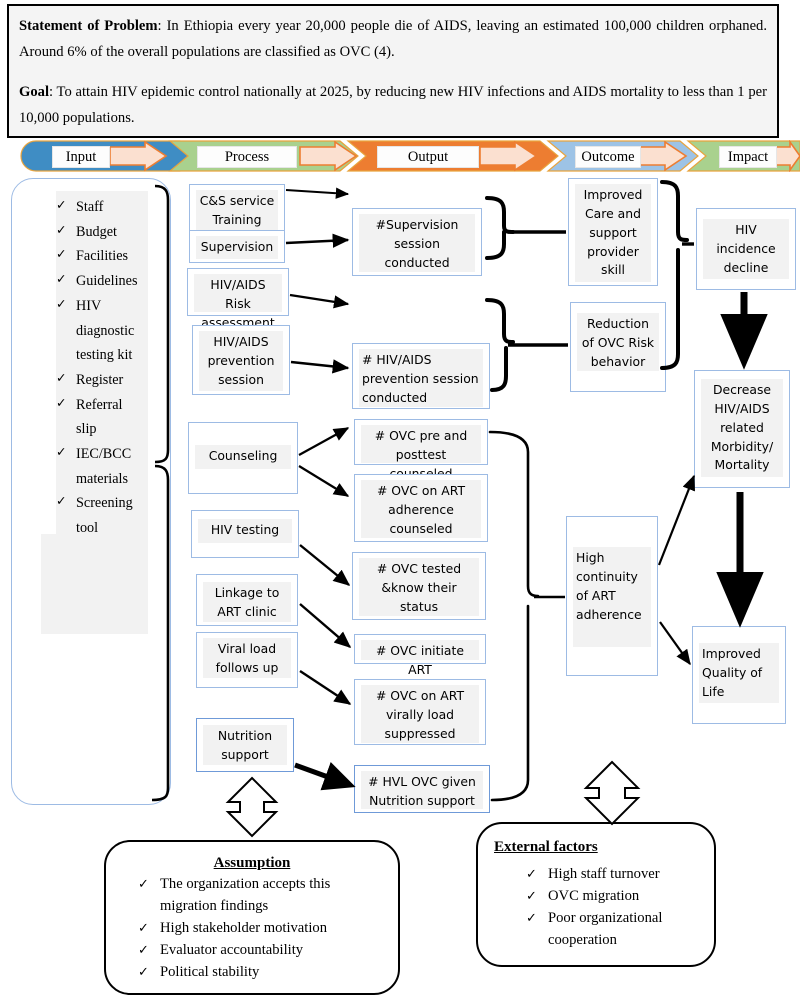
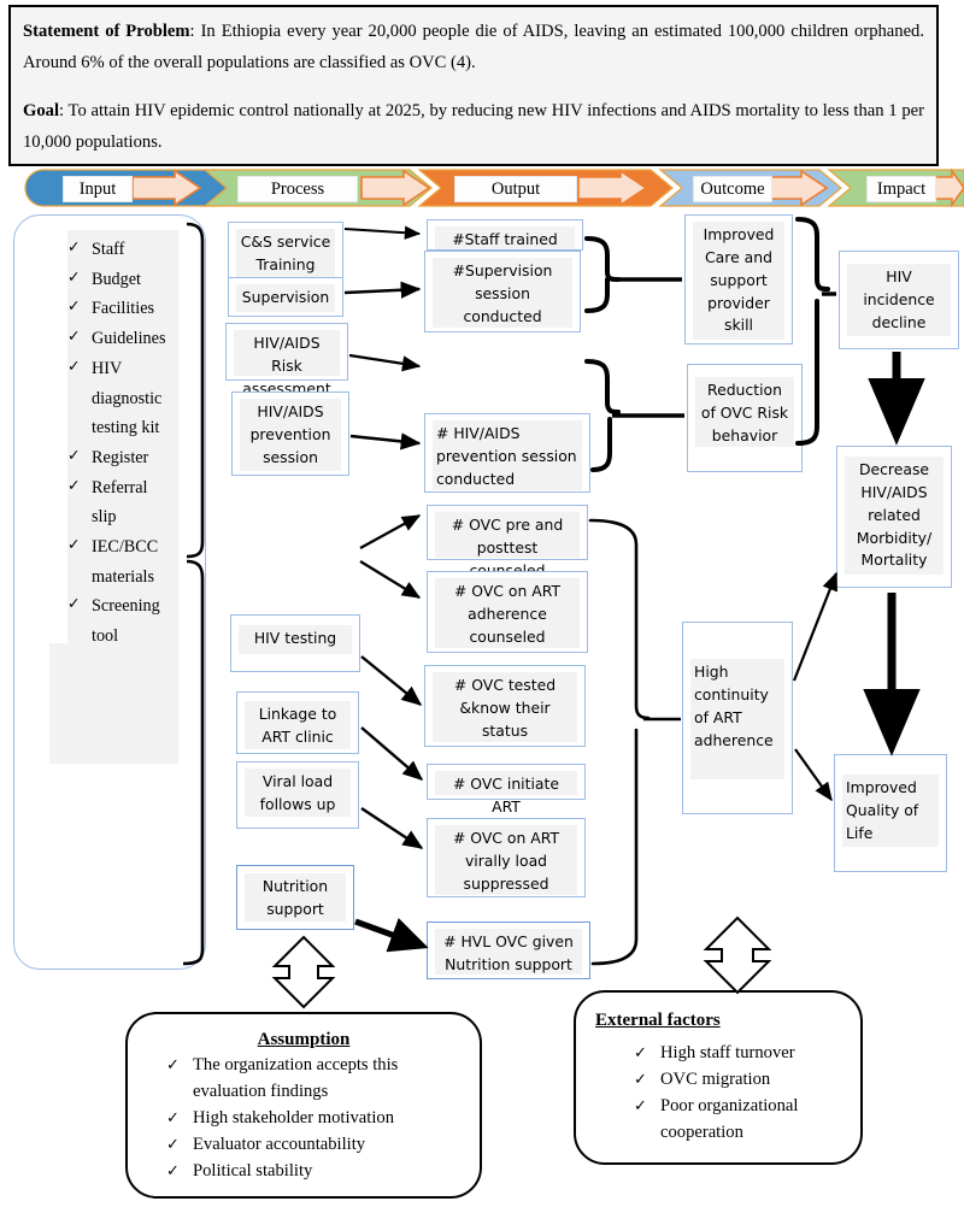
  Statement of Problem: In Ethiopia every year 20,000 people die of AIDS, leaving an estimated 100,000 children orphaned. Around 6% of the overall populations are classified as OVC (4).
  Goal: To attain HIV epidemic control nationally at 2025, by reducing new HIV infections and AIDS mortality to less than 1 per 10,000 populations.
  Input
  Process
  Output
  Outcome
  Impact
  ✓
  Staff
  ✓
  Budget
  ✓
  Facilities
  ✓
  Guidelines
  ✓
  HIV
  diagnostic
  testing kit
  ✓
  Register
  ✓
  Referral
  slip
  ✓
  IEC/BCC
  materials
  ✓
  Screening
  tool
  C&S service
  Supervision
  HIV/AIDS Risk
  assessment
  HIV/AIDS
  prevention
  session
- Counseling
  HIV testing
  Linkage to
  ART clinic
  Viral load
  follows up
  Nutrition
  support
+ #Staff trained
  #Supervision
  session
  conducted
  # HIV/AIDS
  prevention session
  conducted
  # OVC pre and
  # OVC on ART
  adherence
  counseled
  # OVC tested
  &know their
  status
  # OVC initiate ART
  # OVC on ART
  virally load
  suppressed
  # HVL OVC given
  Nutrition support
  Improved
  Care and
  support
  provider
  skill
  Reduction
  of OVC Risk
  behavior
  High
  continuity
  of ART
  adherence
  HIV
  incidence
  decline
  Decrease
  HIV/AIDS
  related
  Morbidity/
  Mortality
  Improved
  Quality of
  Life
  Assumption
  ✓
- The organization accepts this migration findings
+ The organization accepts this evaluation findings
  ✓
  High stakeholder motivation
  ✓
  Evaluator accountability
  ✓
  Political stability
  External factors
  ✓
  High staff turnover
  ✓
  OVC migration
  ✓
  Poor organizational cooperation
